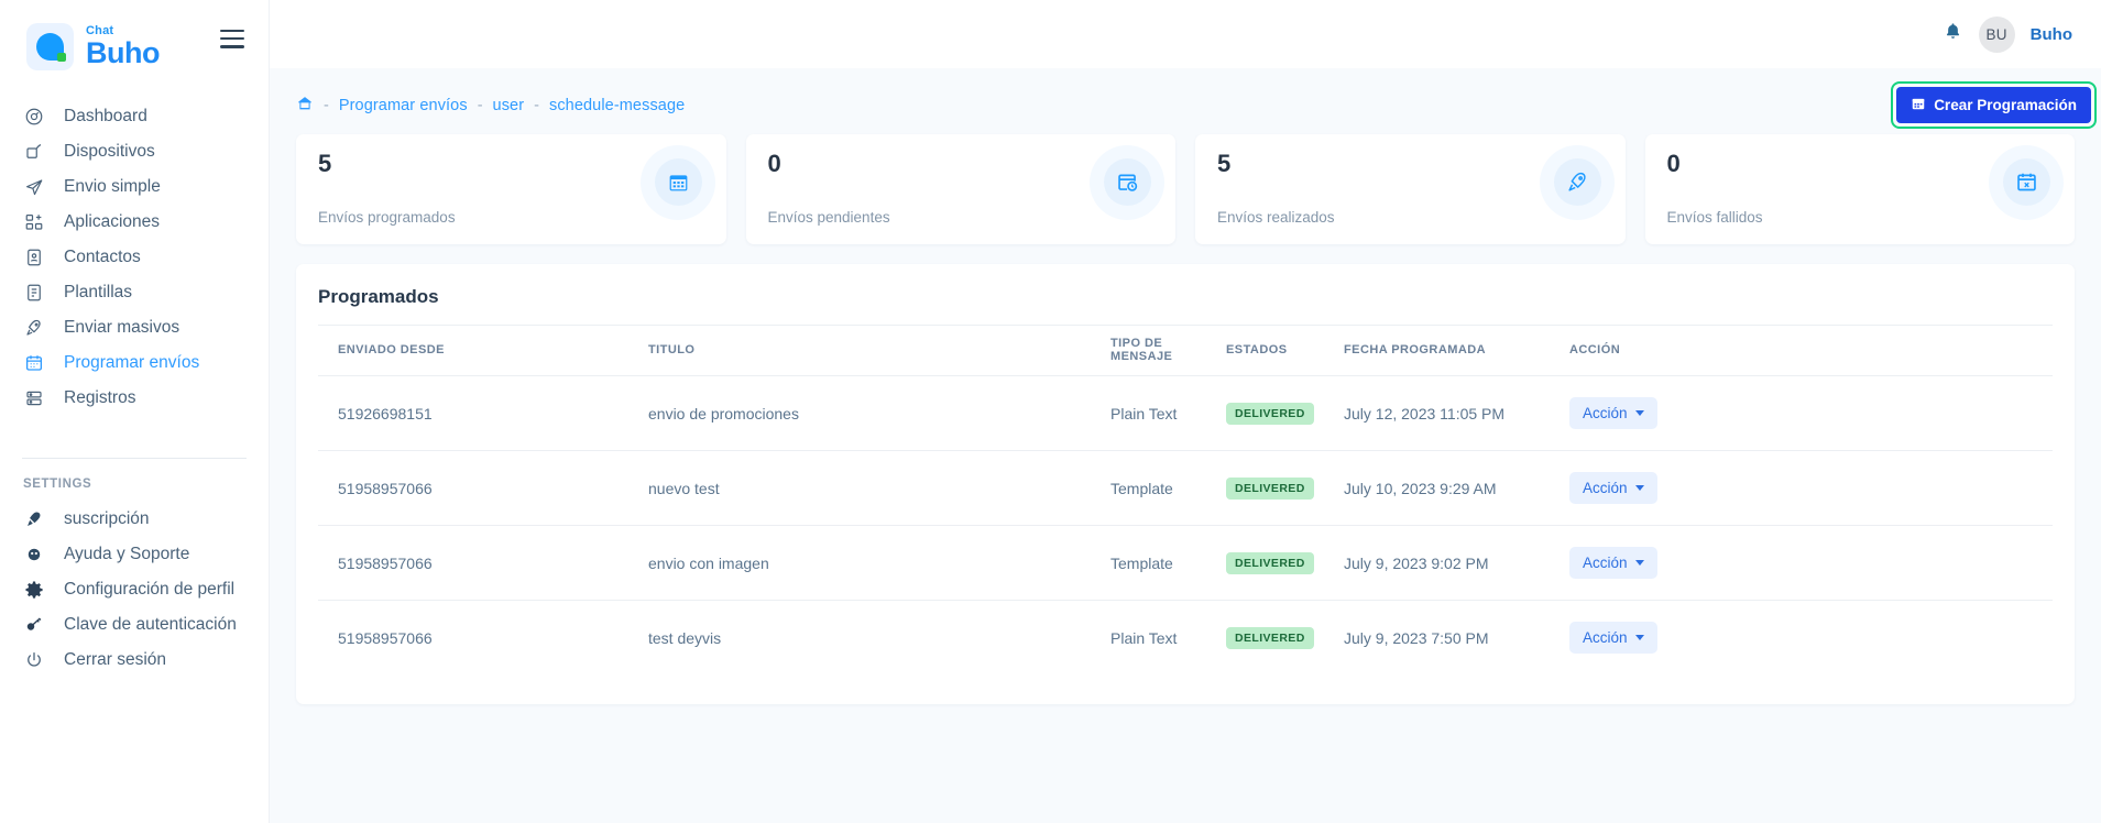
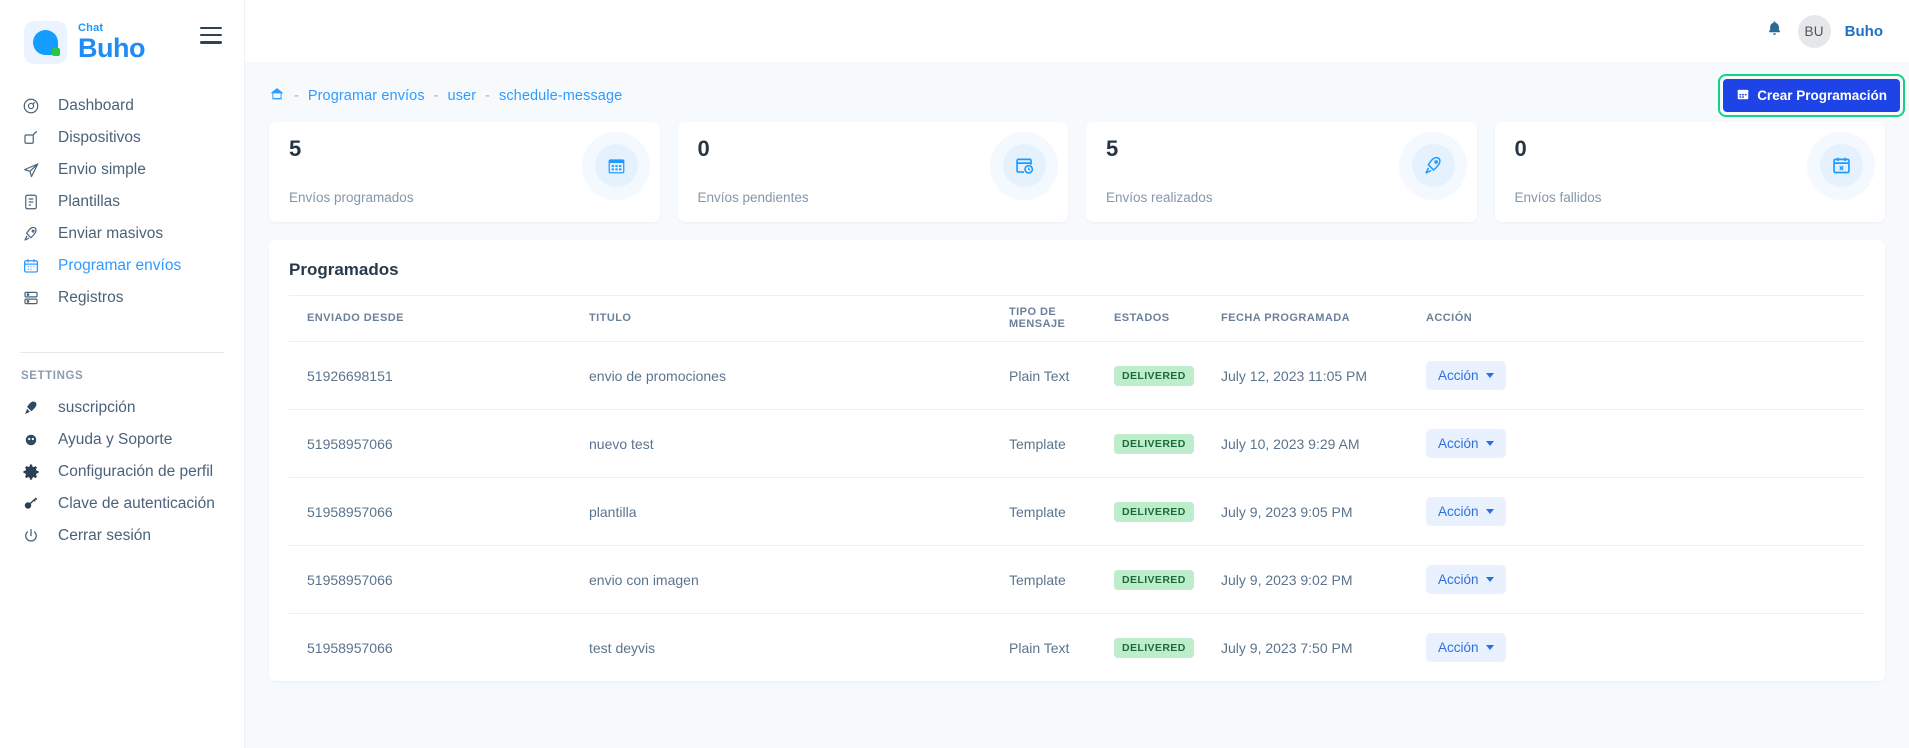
  Chat
  Buho
  Dashboard
  Dispositivos
  Envio simple
- Aplicaciones
- Contactos
  Plantillas
  Enviar masivos
  Programar envíos
  Registros
  SETTINGS
  suscripción
  Ayuda y Soporte
  Configuración de perfil
  Clave de autenticación
  Cerrar sesión
  BU
  Buho
  -
  Programar envíos
  -
  user
  -
  schedule-message
  Crear Programación
  5
  Envíos programados
  0
  Envíos pendientes
  5
  Envíos realizados
  0
  Envíos fallidos
  Programados
  ENVIADO DESDE	TITULO	TIPO DE MENSAJE	ESTADOS	FECHA PROGRAMADA	ACCIÓN
  51926698151	envio de promociones	Plain Text	DELIVERED	July 12, 2023 11:05 PM	Acción
  51958957066	nuevo test	Template	DELIVERED	July 10, 2023 9:29 AM	Acción
+ 51958957066	plantilla	Template	DELIVERED	July 9, 2023 9:05 PM	Acción
  51958957066	envio con imagen	Template	DELIVERED	July 9, 2023 9:02 PM	Acción
  51958957066	test deyvis	Plain Text	DELIVERED	July 9, 2023 7:50 PM	Acción
